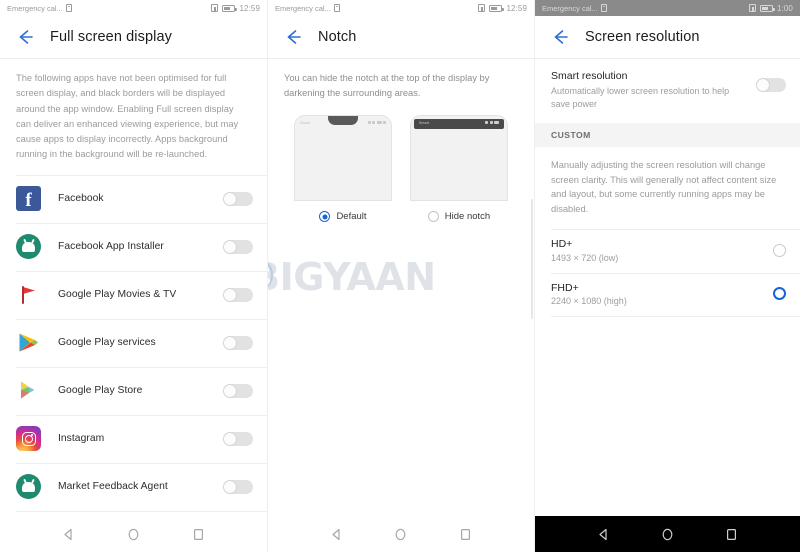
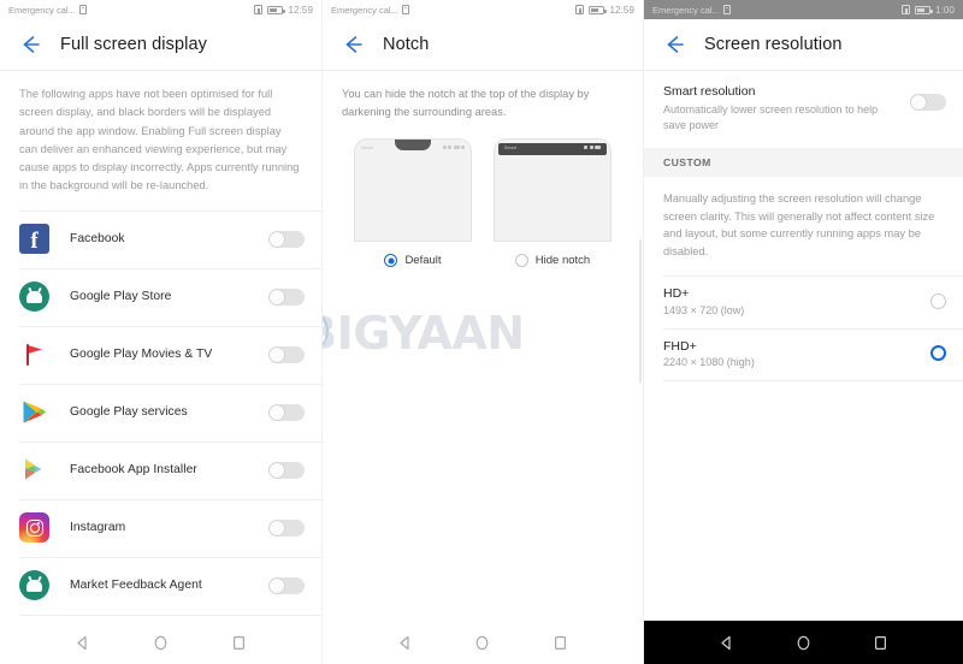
  Emergency cal...
  12:59
  Full screen display
- The following apps have not been optimised for full screen display, and black borders will be displayed around the app window. Enabling Full screen display can deliver an enhanced viewing experience, but may cause apps to display incorrectly. Apps background running in the background will be re-launched.
+ The following apps have not been optimised for full screen display, and black borders will be displayed around the app window. Enabling Full screen display can deliver an enhanced viewing experience, but may cause apps to display incorrectly. Apps currently running in the background will be re-launched.
  f
  Facebook
- Facebook App Installer
+ Google Play Store
  Google Play Movies & TV
  Google Play services
- Google Play Store
+ Facebook App Installer
  Instagram
  Market Feedback Agent
  Emergency cal...
  12:59
  Notch
  You can hide the notch at the top of the display by darkening the surrounding areas.
  Default
  Hide notch
  Emergency cal...
  1:00
  Screen resolution
  Smart resolution
  Automatically lower screen resolution to help save power
  CUSTOM
  Manually adjusting the screen resolution will change screen clarity. This will generally not affect content size and layout, but some currently running apps may be disabled.
  HD+
  1493 × 720 (low)
  FHD+
  2240 × 1080 (high)
